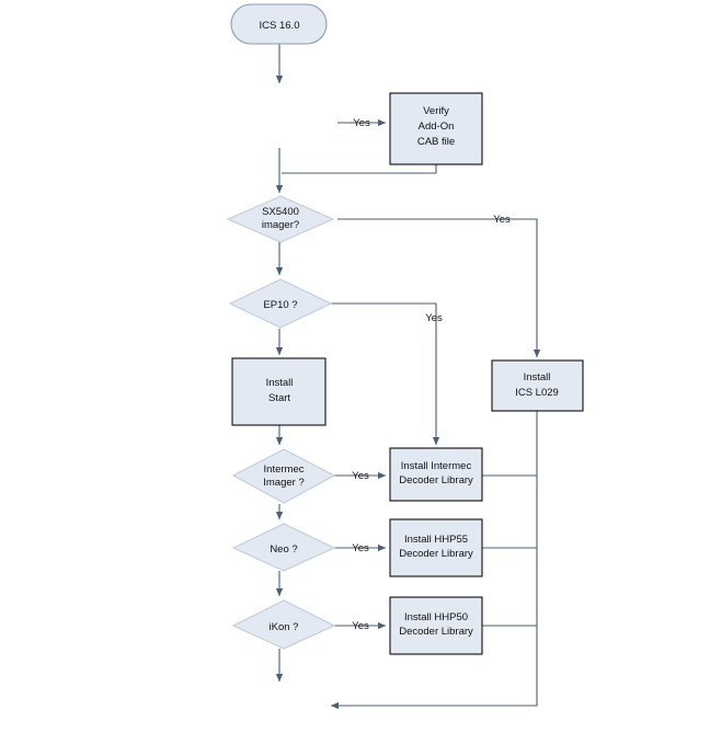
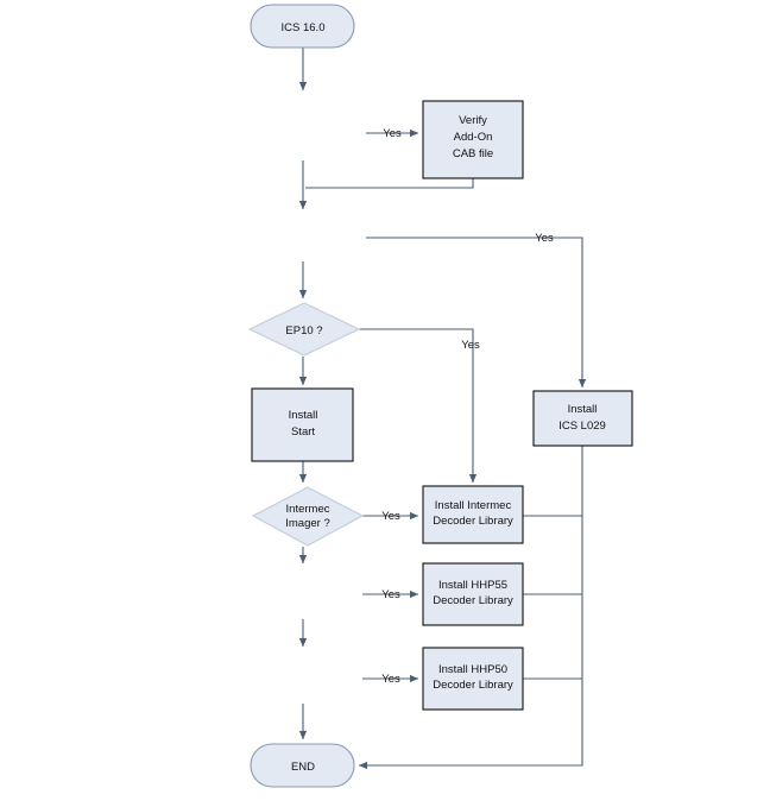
  ICS 16.0
  Yes
  Verify
  Add-On
  CAB file
- SX5400
- imager?
  Yes
  EP10 ?
  Yes
  Install
  Start
  Install
  ICS L029
  Intermec
  Imager ?
  Yes
  Install Intermec
  Decoder Library
- Neo ?
  Yes
  Install HHP55
  Decoder Library
- iKon ?
  Yes
  Install HHP50
  Decoder Library
+ END
